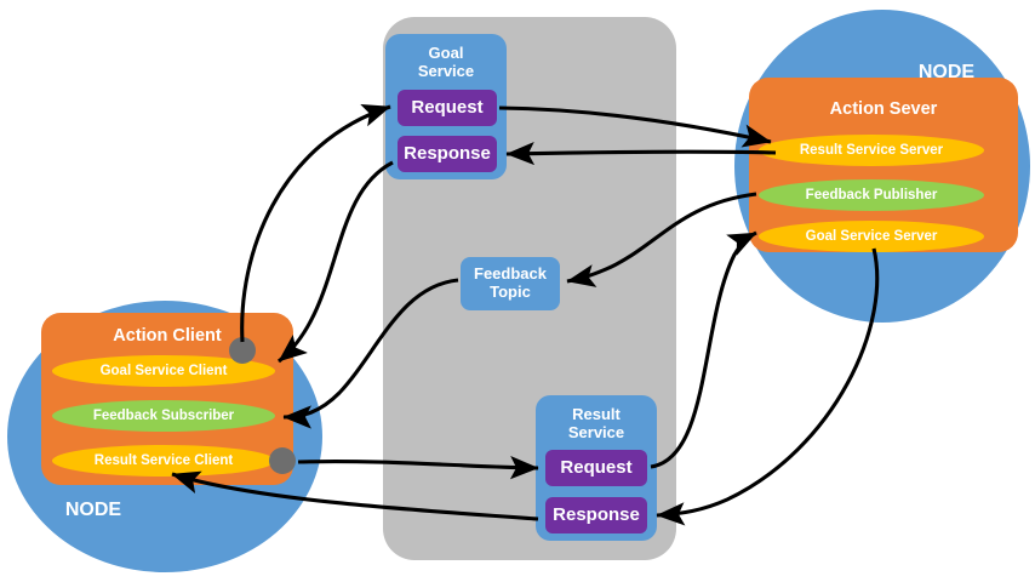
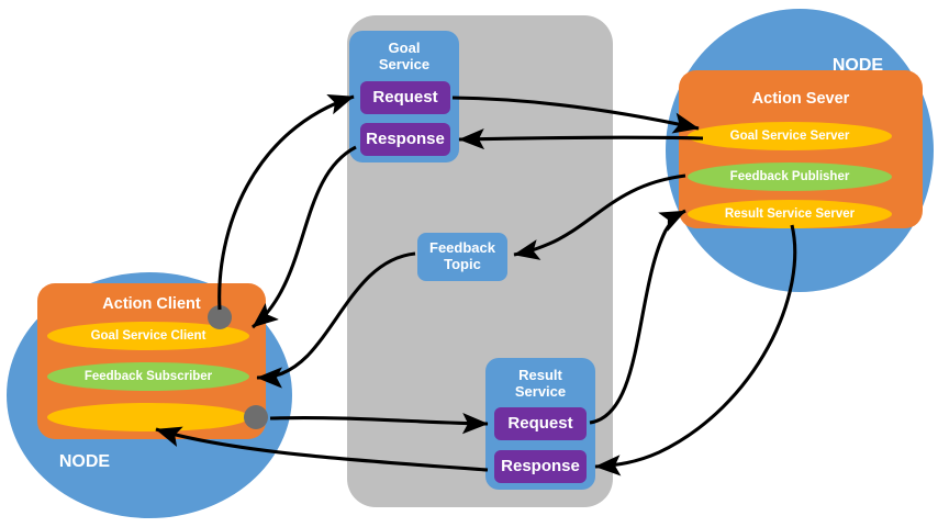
  NODE
  Action Sever
- Result Service Server
+ Goal Service Server
  Feedback Publisher
- Goal Service Server
+ Result Service Server
  NODE
  Action Client
  Goal Service Client
  Feedback Subscriber
- Result Service Client
  Goal
  Service
  Request
  Response
  Feedback
  Topic
  Result
  Service
  Request
  Response
